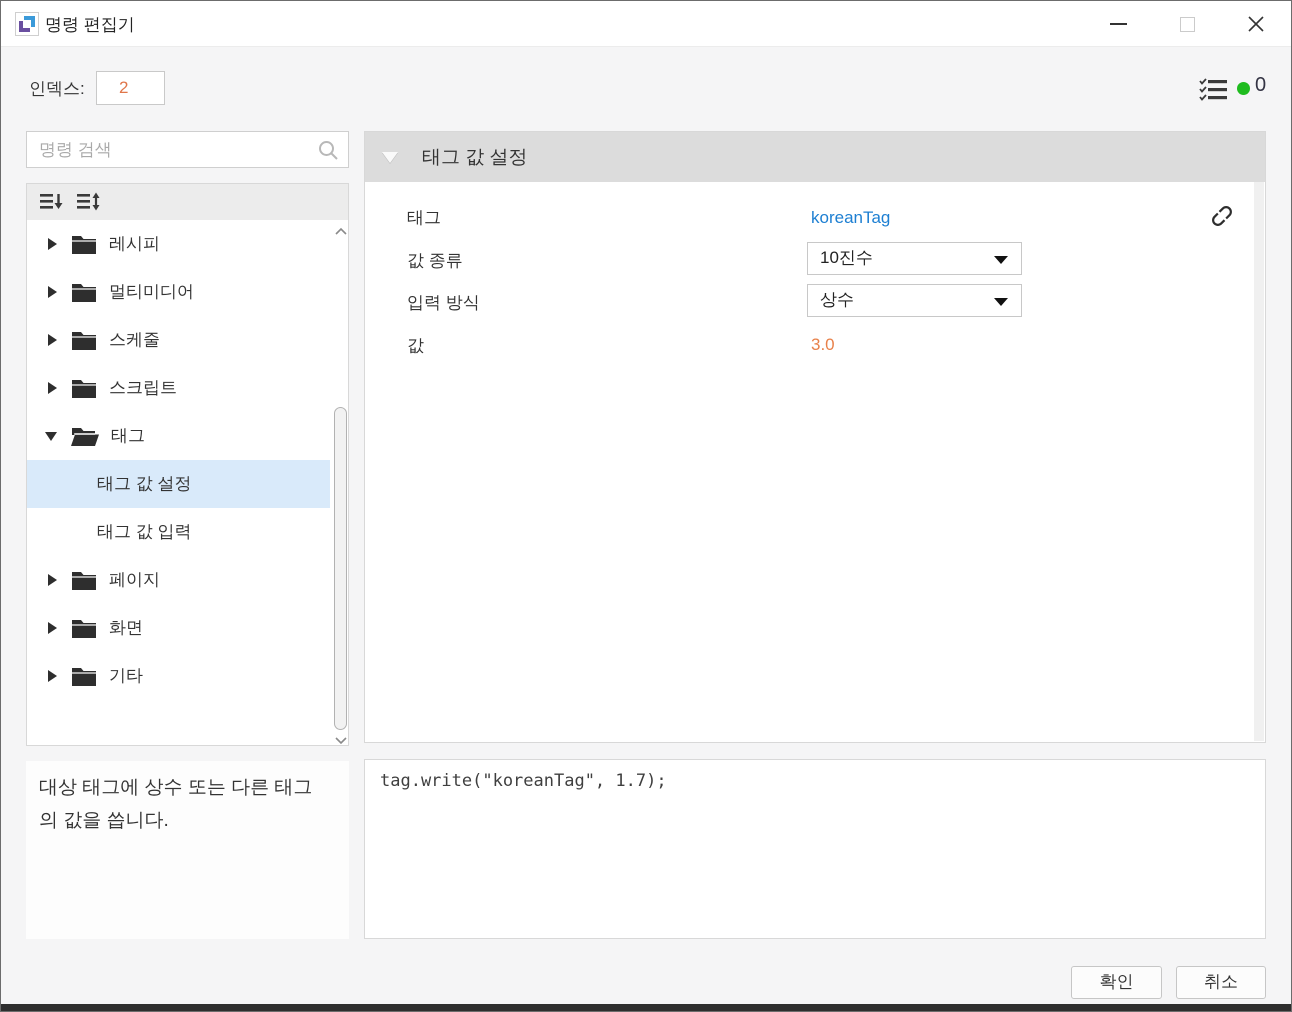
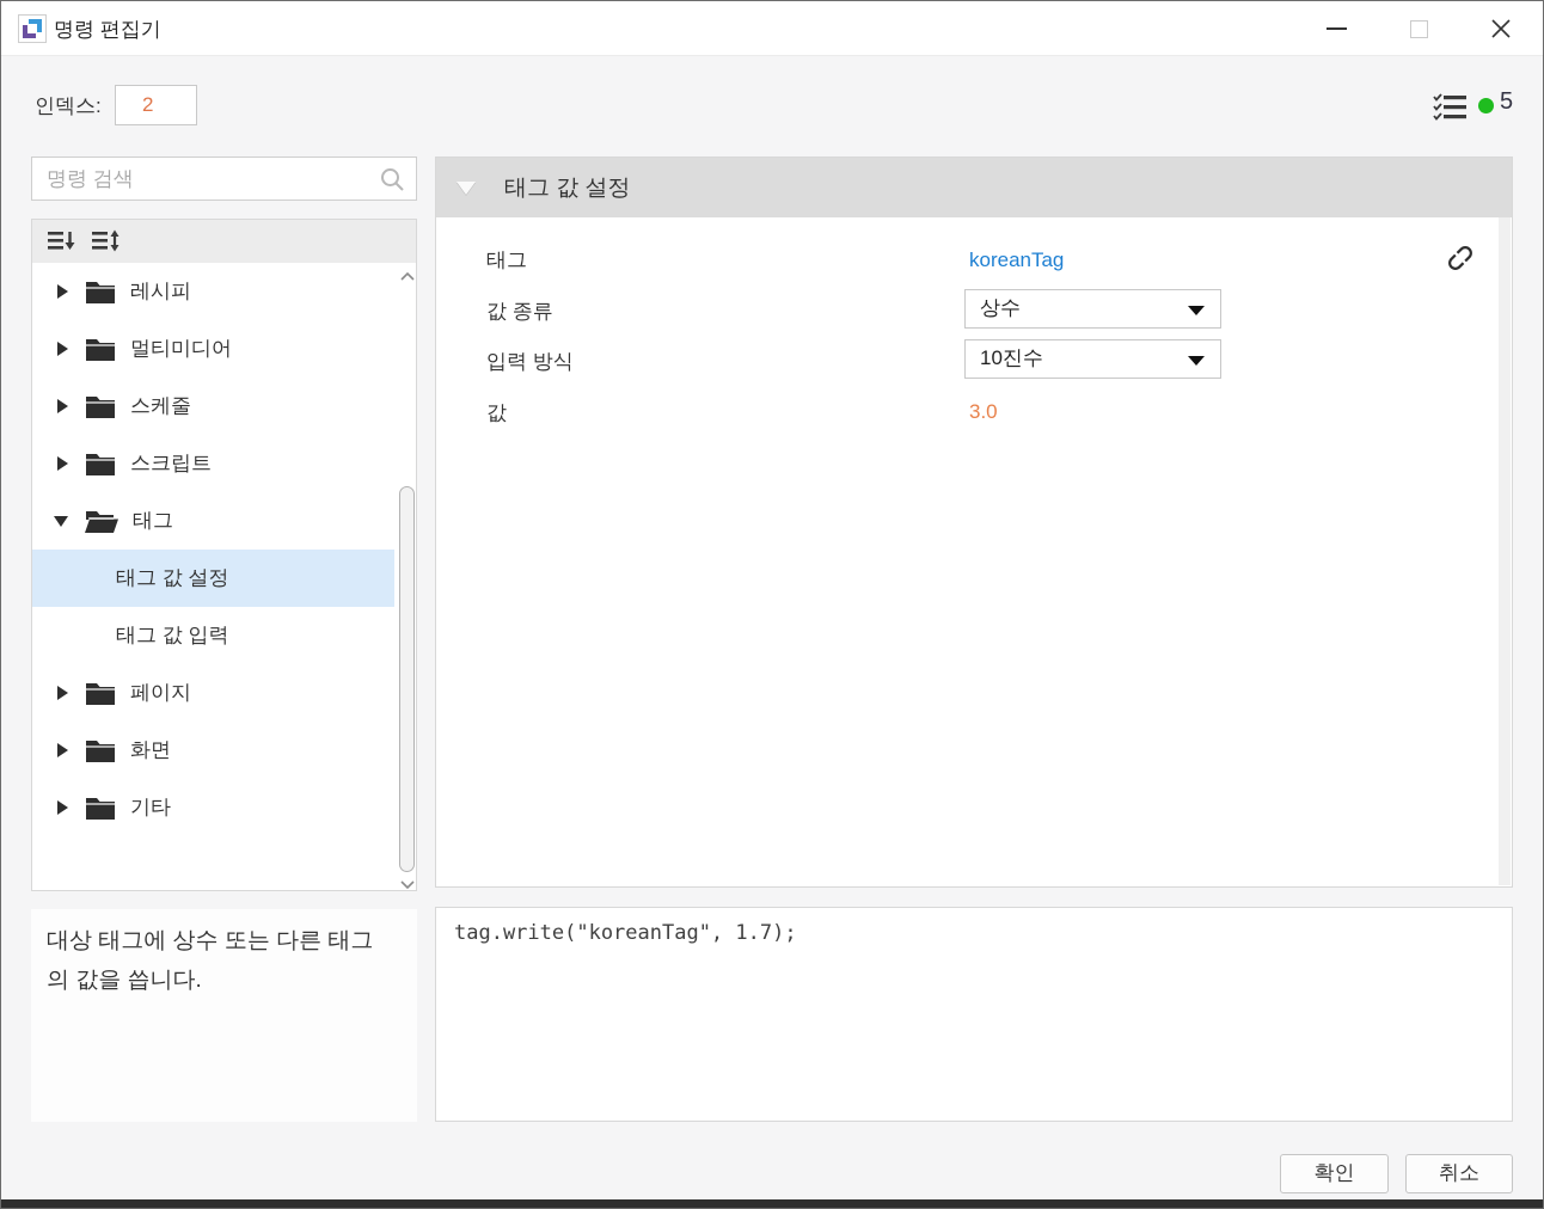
  명령 편집기
  인덱스:
  2
- 0
+ 5
  명령 검색
  레시피
  멀티미디어
  스케줄
  스크립트
  태그
  태그 값 설정
  태그 값 입력
  페이지
  화면
  기타
  대상 태그에 상수 또는 다른 태그의 값을 씁니다.
  태그 값 설정
  태그
  koreanTag
  값 종류
- 10진수
+ 상수
  입력 방식
- 상수
+ 10진수
  값
  3.0
  tag.write("koreanTag", 1.7);
  확인
  취소
